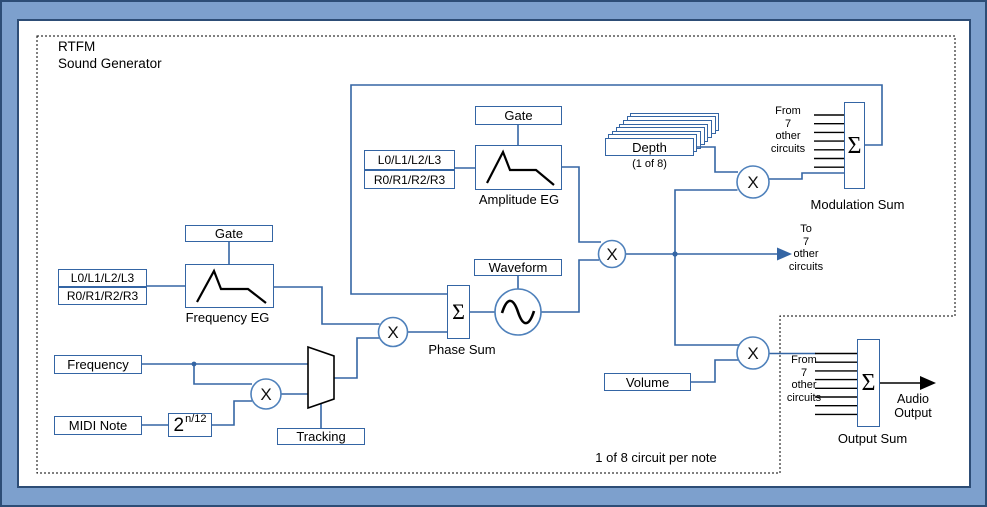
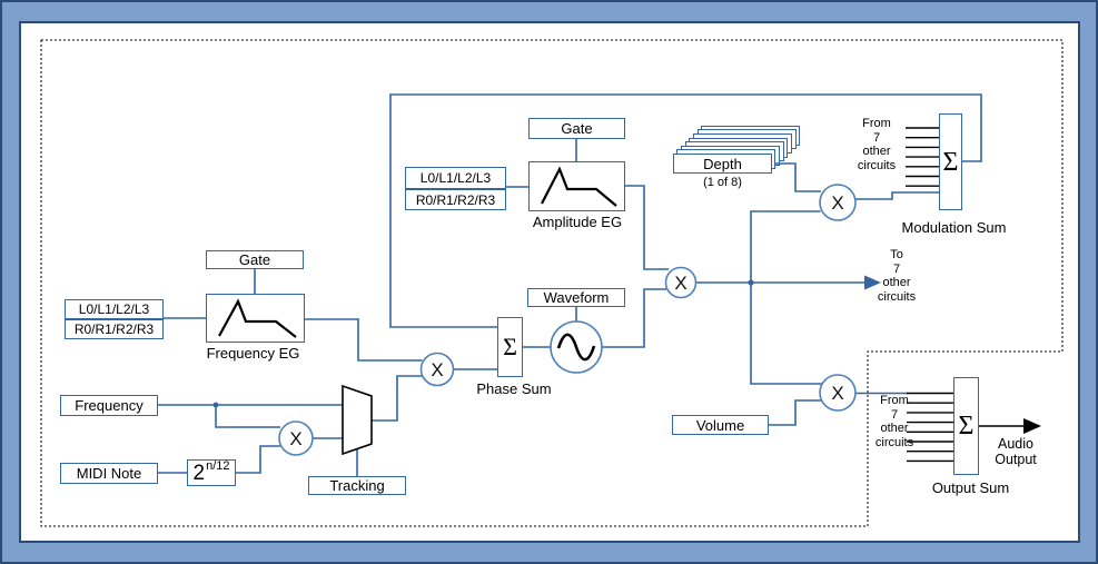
- RTFM
- Sound Generator
- 1 of 8 circuit per note
  Gate
  L0/L1/L2/L3
  R0/R1/R2/R3
  Frequency EG
  Frequency
  MIDI Note
  2
  n/12
  Tracking
  Σ
  Phase Sum
  Waveform
  Gate
  L0/L1/L2/L3
  R0/R1/R2/R3
  Amplitude EG
  Depth
  (1 of 8)
  Volume
  Σ
  Modulation Sum
  Σ
  Output Sum
  From
  7
  other
  circuits
  To
  7
  other
  circuits
  From
  7
  other
  circuit
  Audio
  Output
  X
  X
  X
  X
  X
